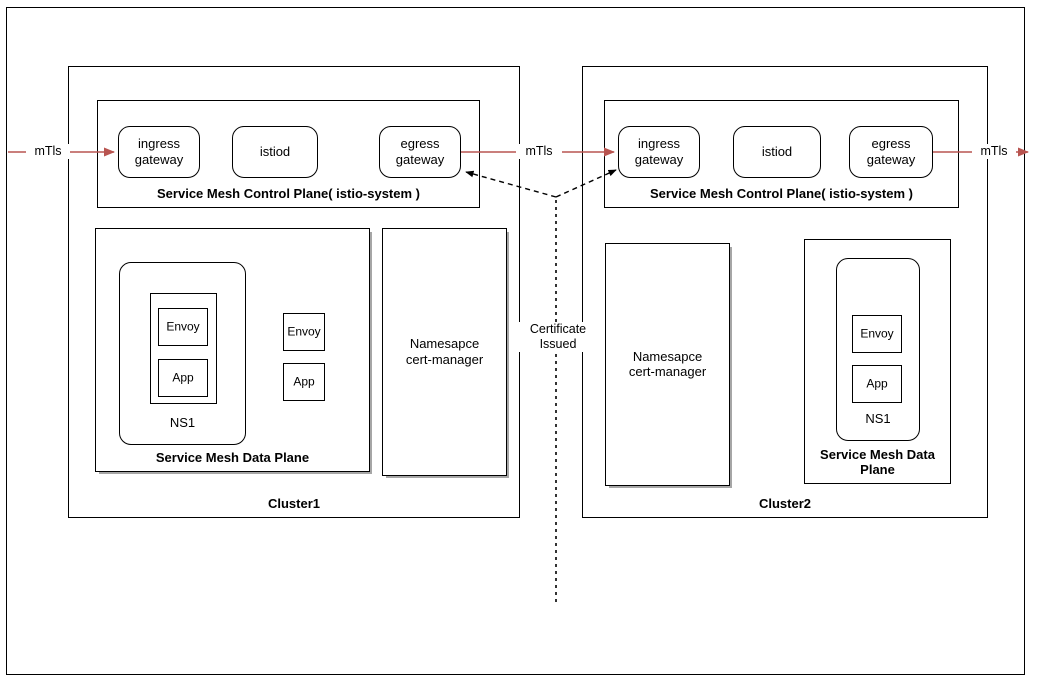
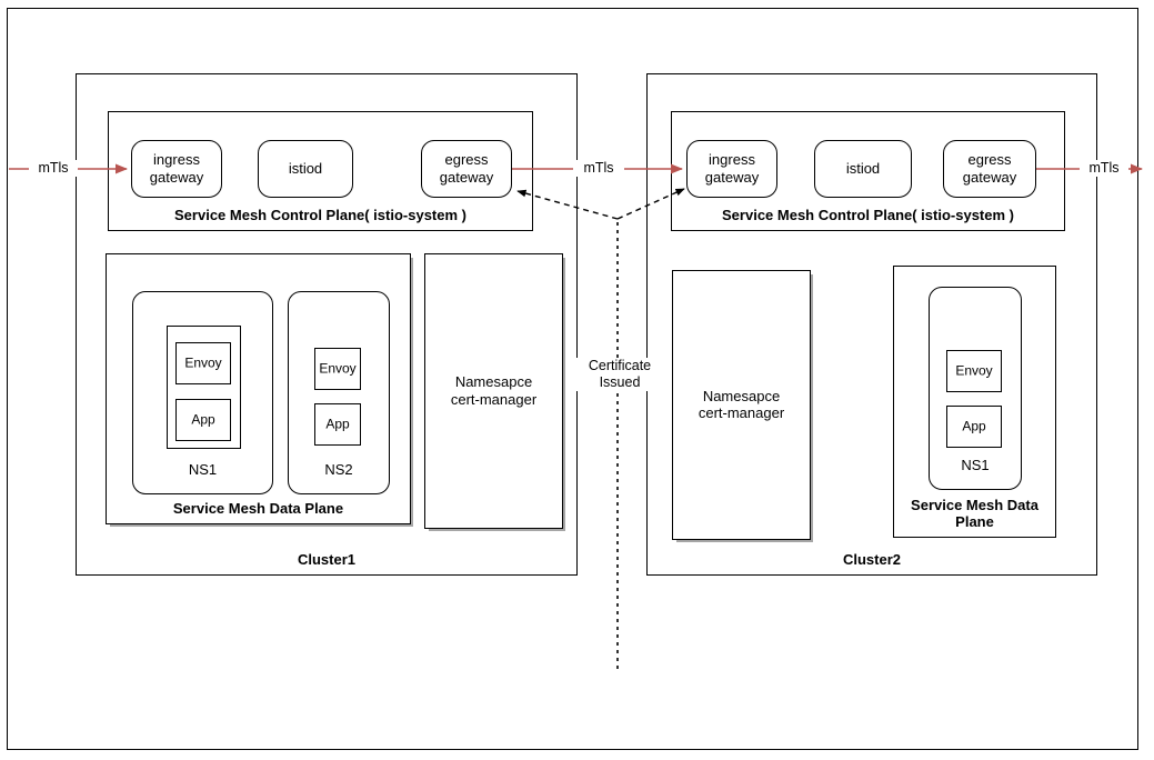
  Cluster1
  Service Mesh Control Plane( istio-system )
  ingress gateway
  istiod
  egress gateway
  Service Mesh Data Plane
  NS1
  Envoy
  App
+ NS2
  Envoy
  App
  Namesapce
  cert-manager
  Cluster2
  Service Mesh Control Plane( istio-system )
  ingress gateway
  istiod
  egress gateway
  Namesapce
  cert-manager
  Service Mesh Data Plane
  NS1
  Envoy
  App
  mTls
  mTls
  mTls
  Certificate
  Issued
